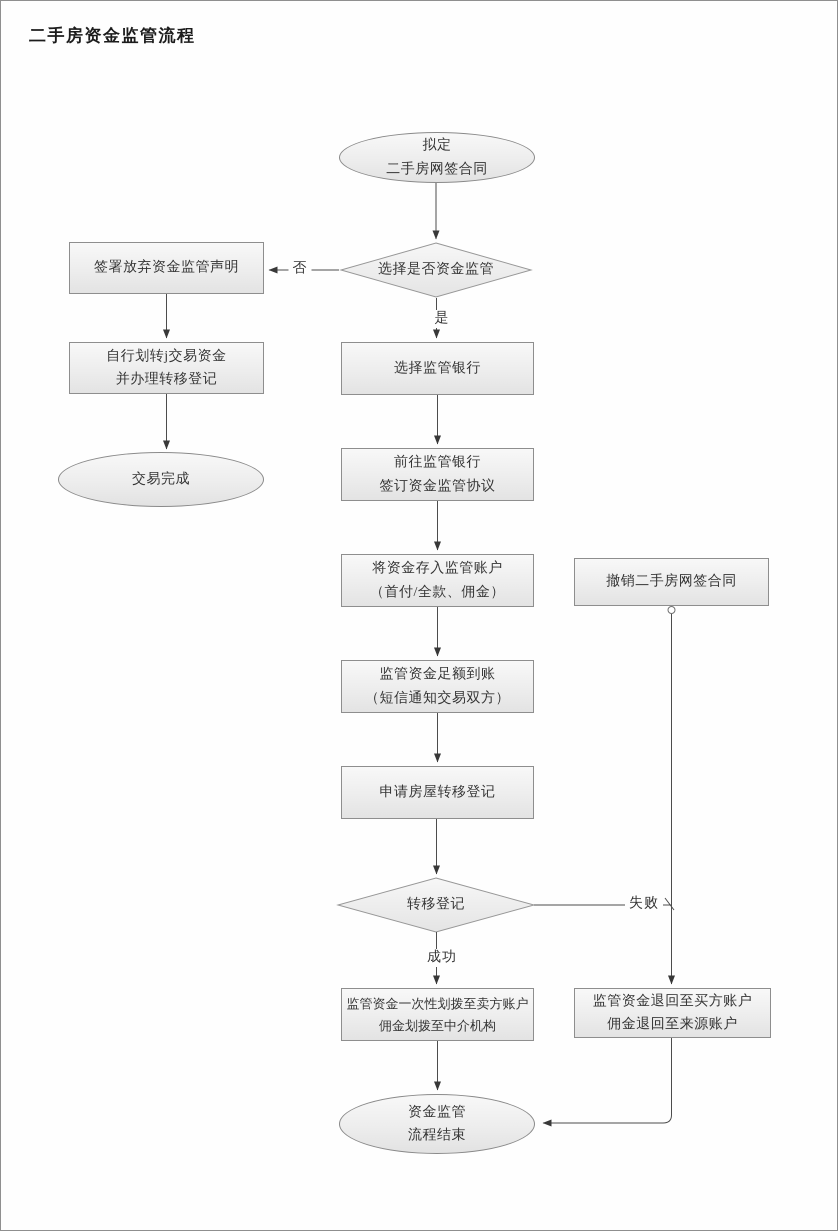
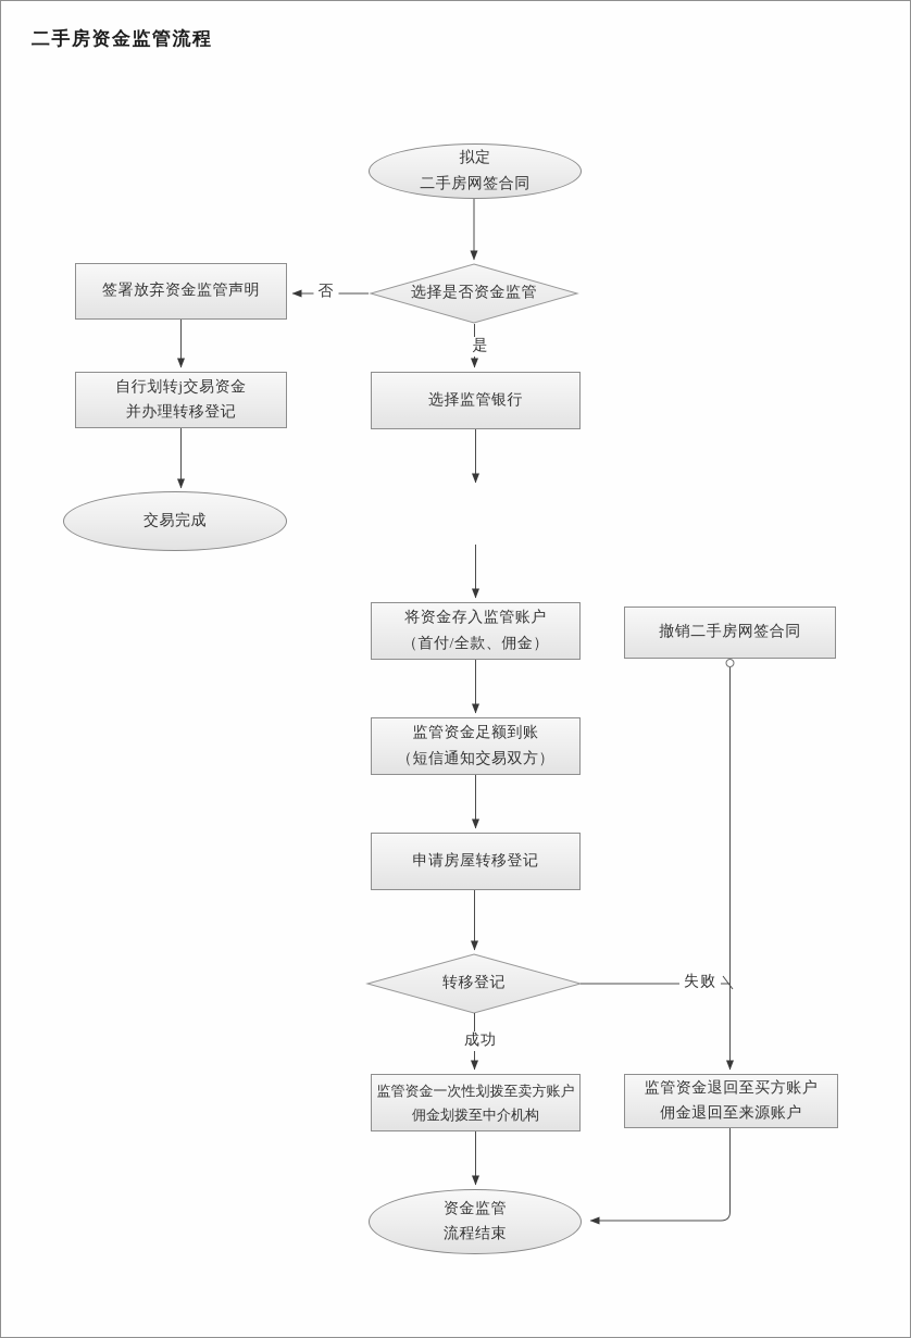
  二手房资金监管流程
  拟定
  二手房网签合同
  选择是否资金监管
  签署放弃资金监管声明
  自行划转j交易资金
  并办理转移登记
  交易完成
  选择监管银行
- 前往监管银行
- 签订资金监管协议
  将资金存入监管账户
  （首付/全款、佣金）
  撤销二手房网签合同
  监管资金足额到账
  （短信通知交易双方）
  申请房屋转移登记
  转移登记
  监管资金一次性划拨至卖方账户
  佣金划拨至中介机构
  监管资金退回至买方账户
  佣金退回至来源账户
  资金监管
  流程结束
  否
  是
  失败
  成功
